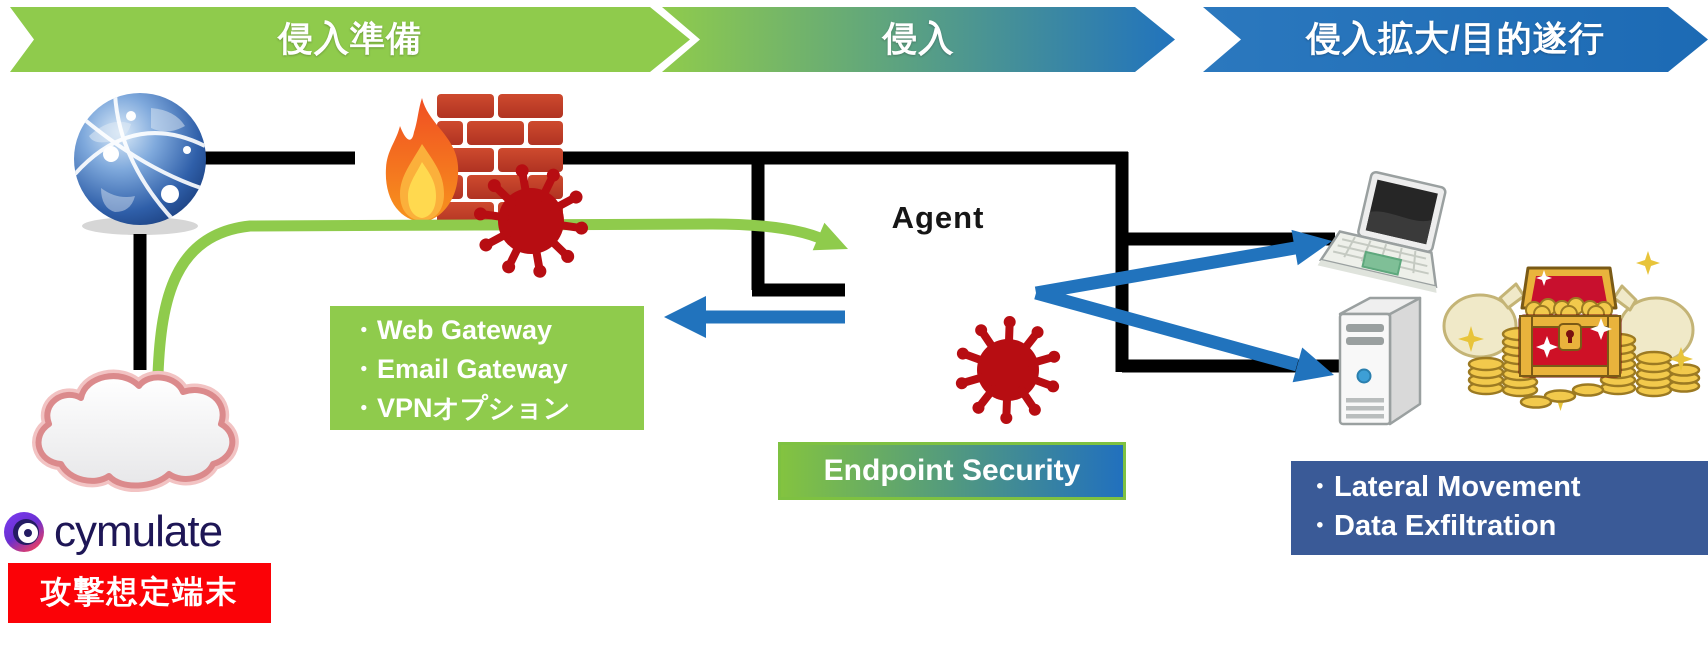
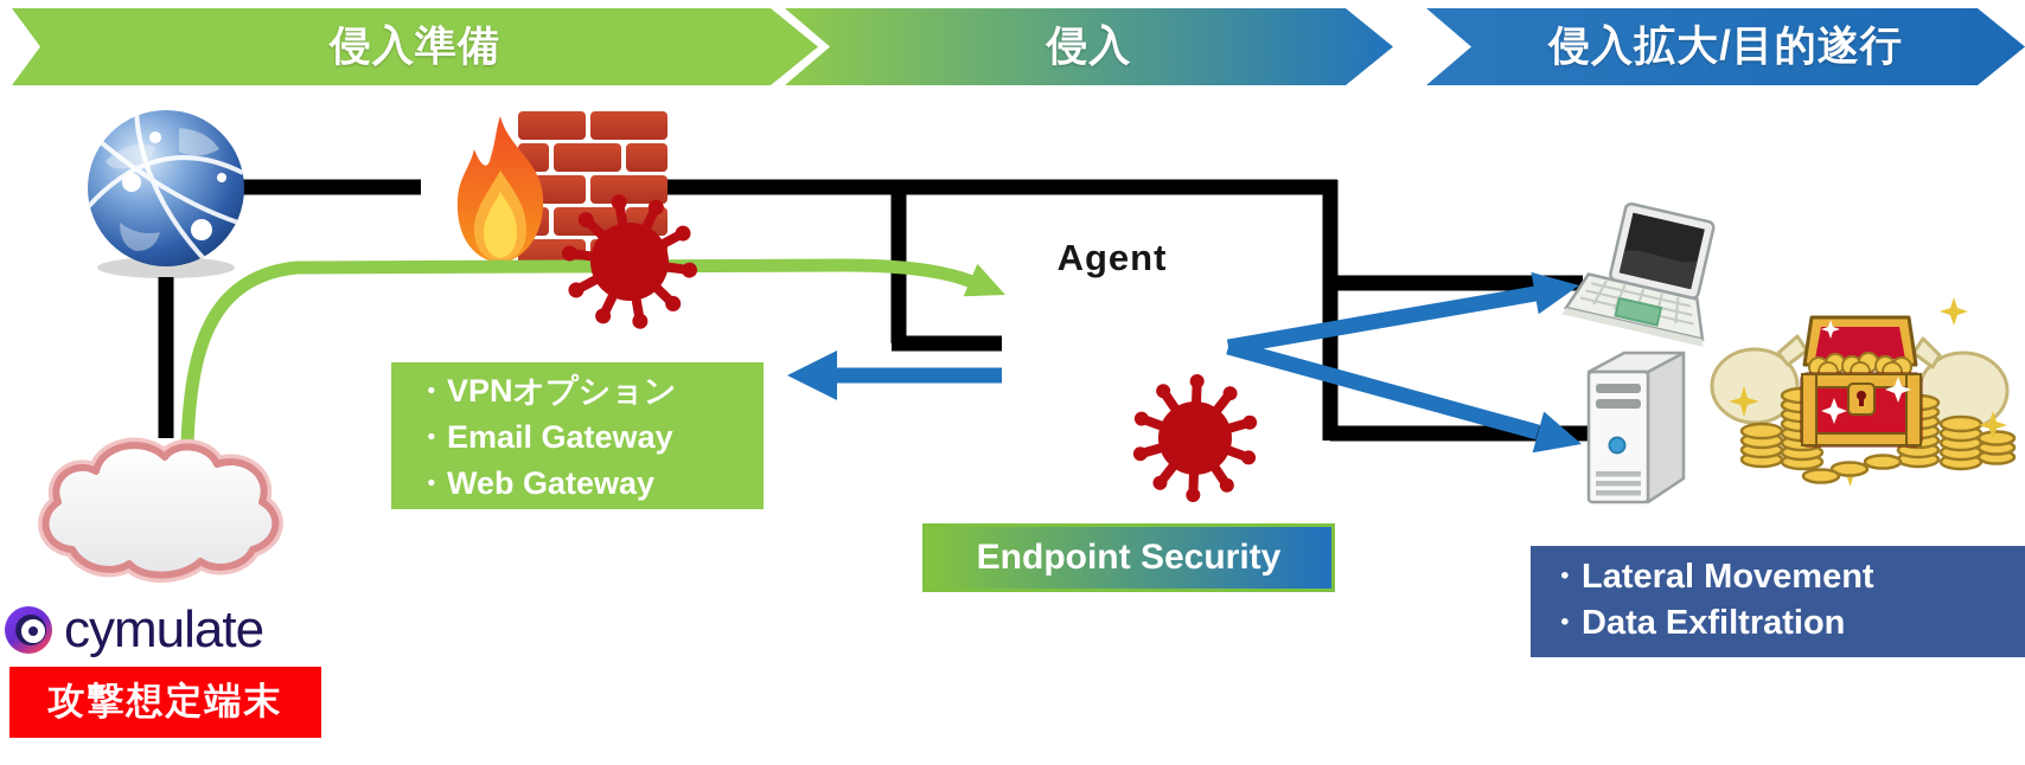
  侵入準備
  侵入
  侵入拡大/目的遂行
  Agent
- ・Web Gateway
+ ・VPNオプション
  ・Email Gateway
- ・VPNオプション
+ ・Web Gateway
  Endpoint Security
  ・Lateral Movement
  ・Data Exfiltration
  cymulate
  攻撃想定端末
